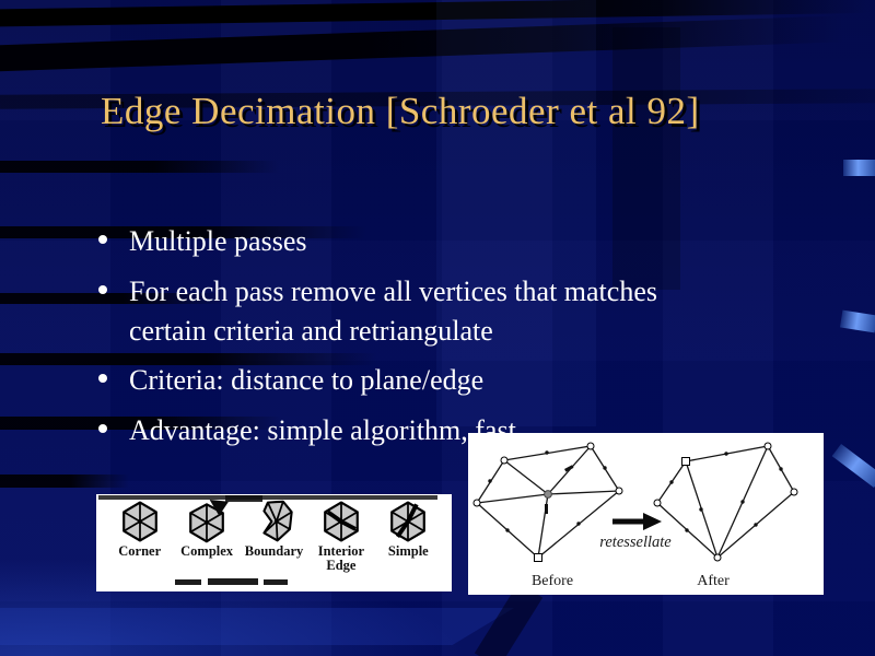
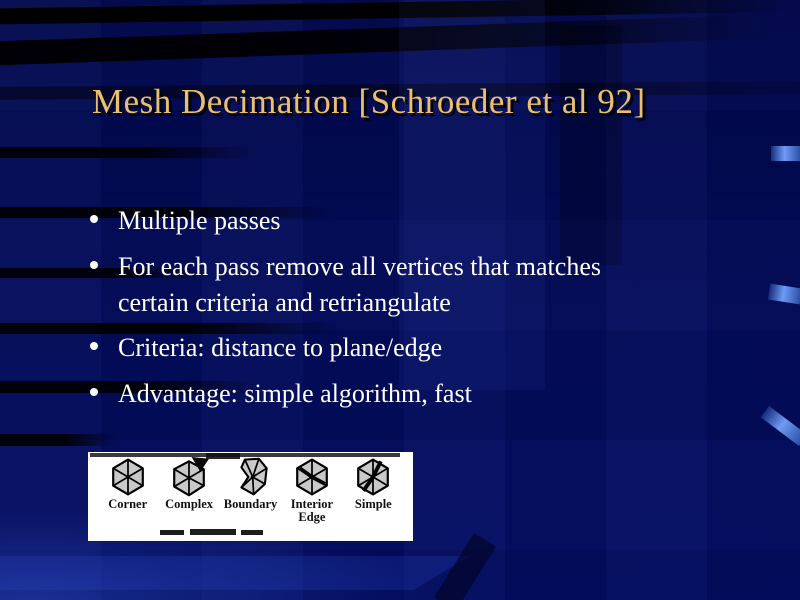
- Edge Decimation [Schroeder et al 92]
+ Mesh Decimation [Schroeder et al 92]
  Multiple passes
  For each pass remove all vertices that matches
  certain criteria and retriangulate
  Criteria: distance to plane/edge
  Advantage: simple algorithm, fast
  Corner
  Complex
  Boundary
  Interior Edge
  Simple
- retessellate
- Before
- After
